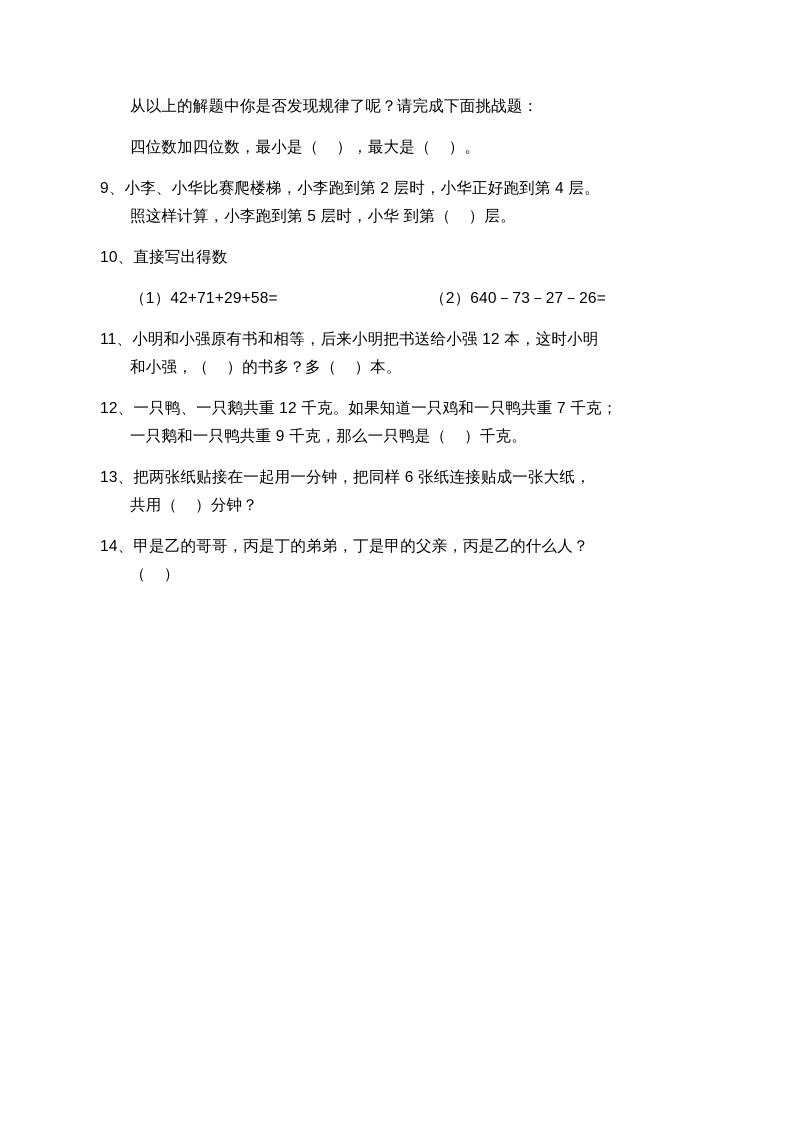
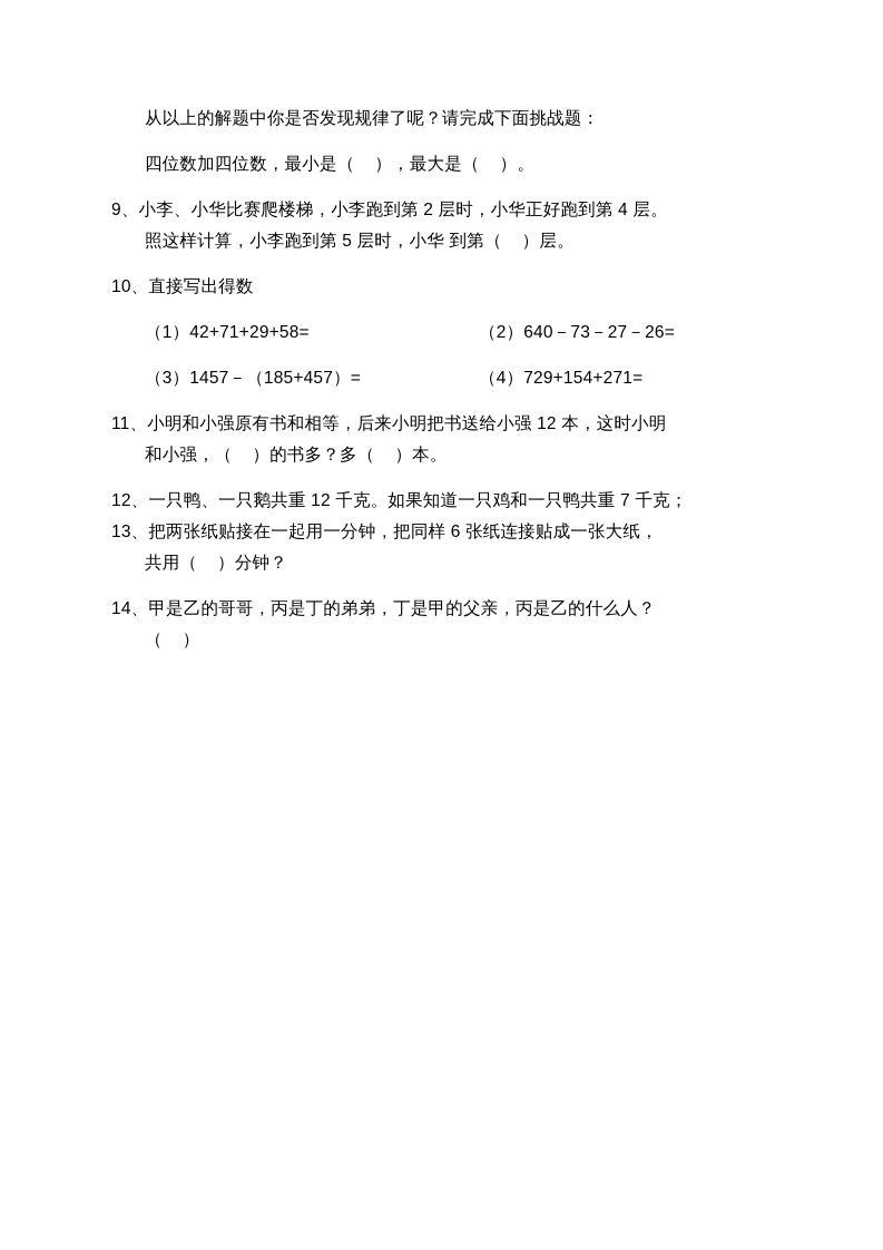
  从以上的解题中你是否发现规律了呢？请完成下面挑战题：
  四位数加四位数，最小是（ ），最大是（ ）。
  9、小李、小华比赛爬楼梯，小李跑到第 2 层时，小华正好跑到第 4 层。
  照这样计算，小李跑到第 5 层时，小华 到第（ ）层。
  10、直接写出得数
  （1）42+71+29+58=
  （2）640－73－27－26=
+ （3）1457－（185+457）=
+ （4）729+154+271=
  11、小明和小强原有书和相等，后来小明把书送给小强 12 本，这时小明
  和小强，（ ）的书多？多（ ）本。
  12、一只鸭、一只鹅共重 12 千克。如果知道一只鸡和一只鸭共重 7 千克；
- 一只鹅和一只鸭共重 9 千克，那么一只鸭是（ ）千克。
  13、把两张纸贴接在一起用一分钟，把同样 6 张纸连接贴成一张大纸，
  共用（ ）分钟？
  14、甲是乙的哥哥，丙是丁的弟弟，丁是甲的父亲，丙是乙的什么人？
  （ ）
